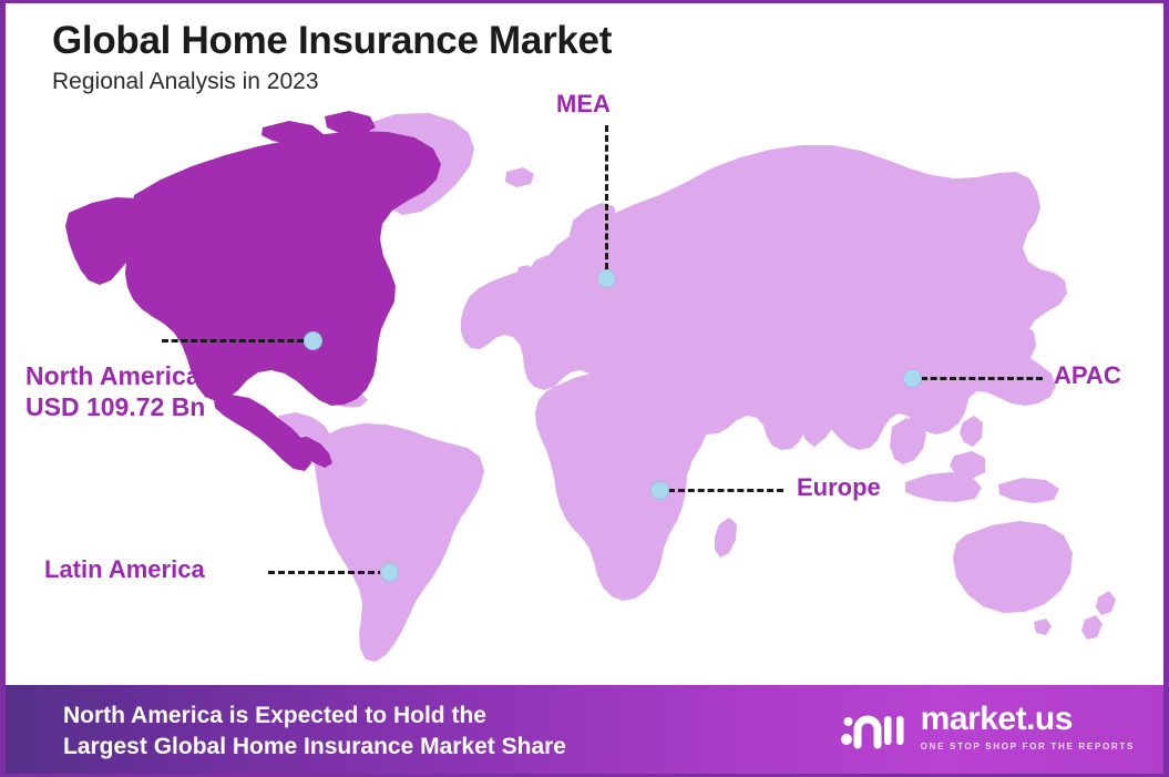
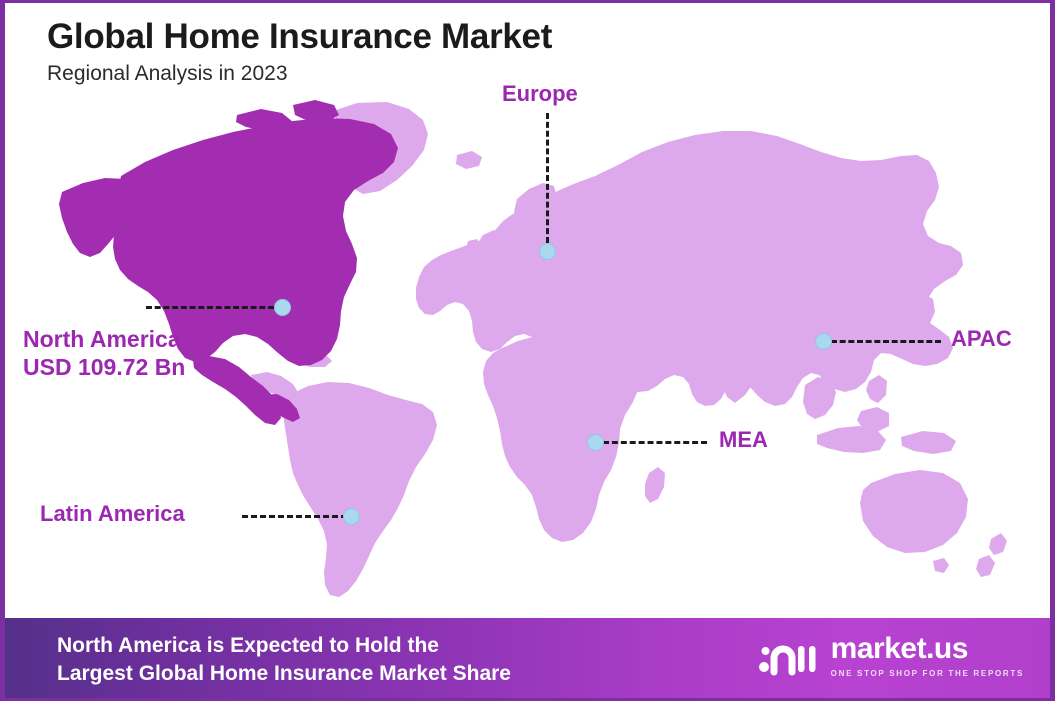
  Global Home Insurance Market
  Regional Analysis in 2023
- MEA
+ Europe
  APAC
- Europe
+ MEA
  North America
  USD 109.72 Bn
  Latin America
  North America is Expected to Hold the
  Largest Global Home Insurance Market Share
  market.us
  ONE STOP SHOP FOR THE REPORTS
